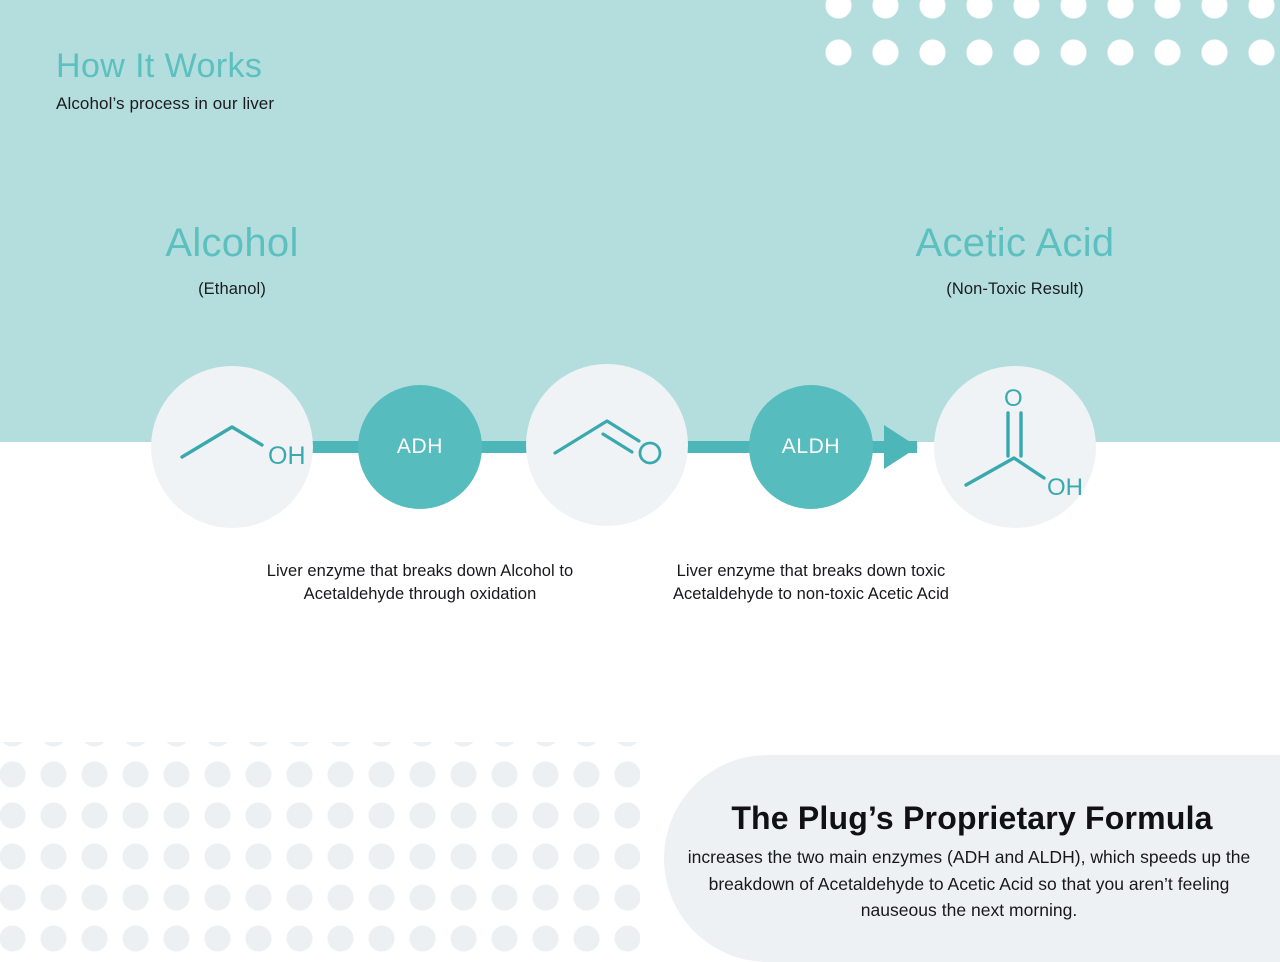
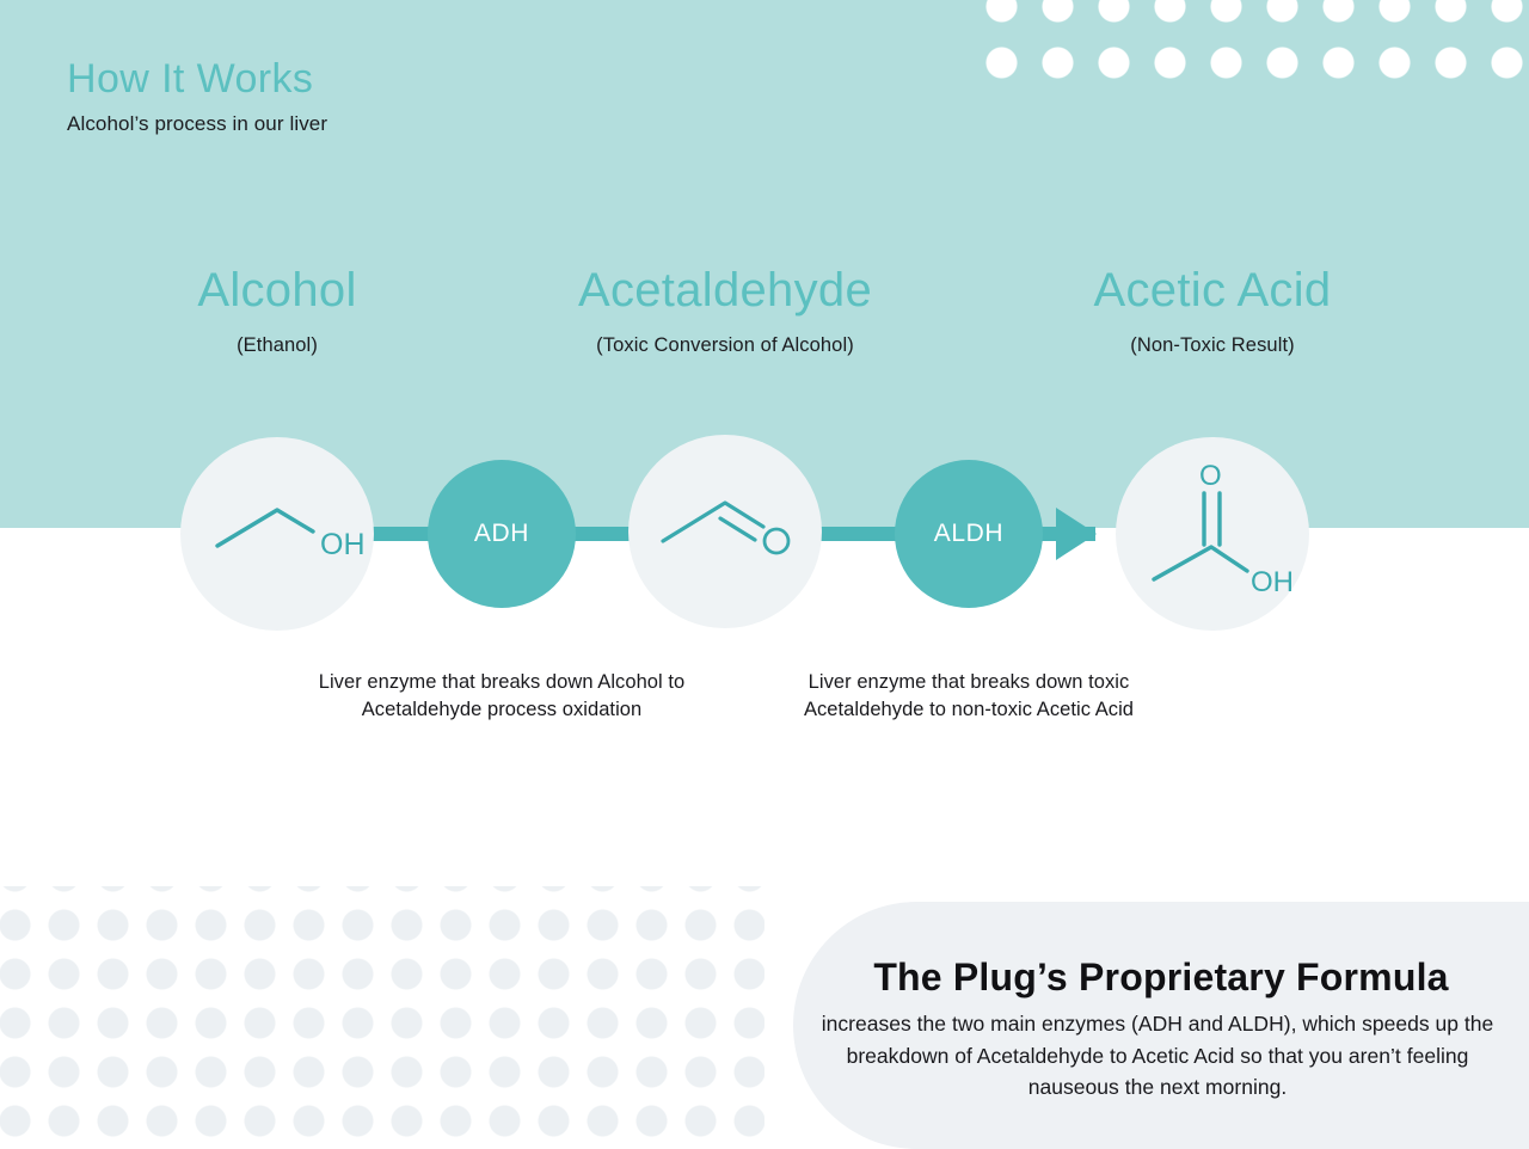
  How It Works
  Alcohol’s process in our liver
  Alcohol
  (Ethanol)
+ Acetaldehyde
+ (Toxic Conversion of Alcohol)
  Acetic Acid
  (Non-Toxic Result)
  OH
  O
  OH
  ADH
  ALDH
- Liver enzyme that breaks down Alcohol to Acetaldehyde through oxidation
+ Liver enzyme that breaks down Alcohol to Acetaldehyde process oxidation
  Liver enzyme that breaks down toxic Acetaldehyde to non-toxic Acetic Acid
  The Plug’s Proprietary Formula
  increases the two main enzymes (ADH and ALDH), which speeds up the breakdown of Acetaldehyde to Acetic Acid so that you aren’t feeling nauseous the next morning.
